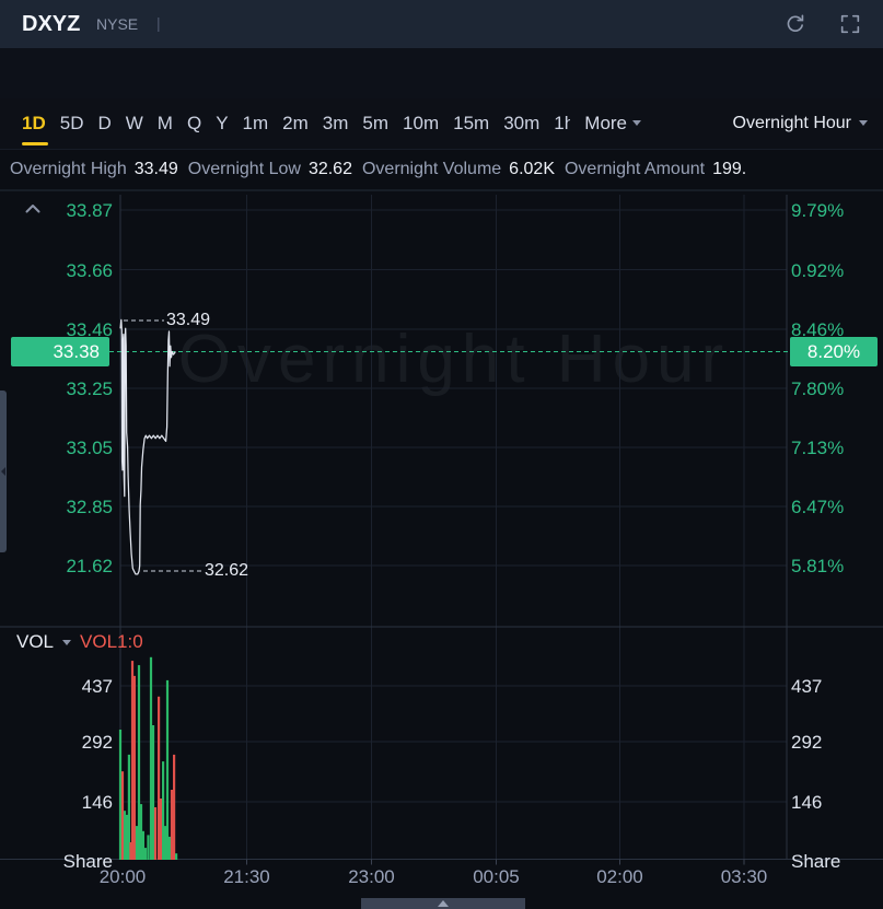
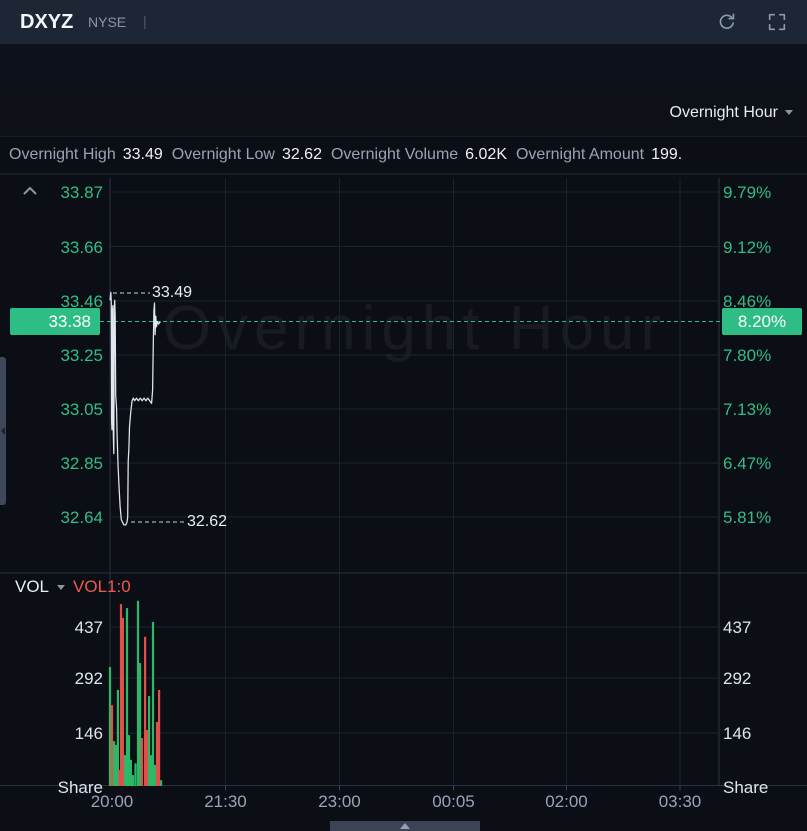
  DXYZ
  NYSE
  |
- 1D
- 5D
- D
- W
- M
- Q
- Y
- 1m
- 2m
- 3m
- 5m
- 10m
- 15m
- 30m
- 1h
- More
  Overnight Hour
  Overnight High
  33.49
  Overnight Low
  32.62
  Overnight Volume
  6.02K
  Overnight Amount
  199.
  Overnight Hour
  33.87
  33.66
  33.46
  33.25
  33.05
  32.85
- 21.62
+ 32.64
  9.79%
- 0.92%
+ 9.12%
  8.46%
  7.80%
  7.13%
  6.47%
  5.81%
  437
  437
  292
  292
  146
  146
  20:00
  21:30
  23:00
  00:05
  02:00
  03:30
  33.38
  8.20%
  33.49
  32.62
  VOL
  VOL1:0
  Share
  Share
